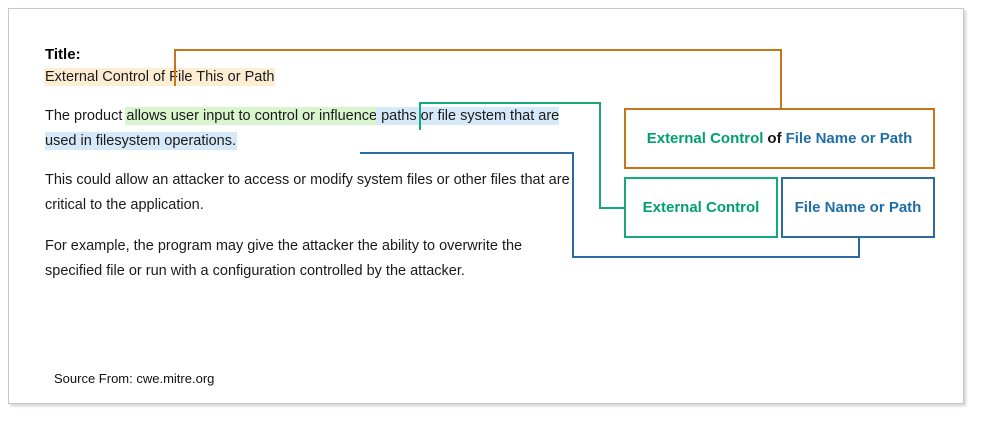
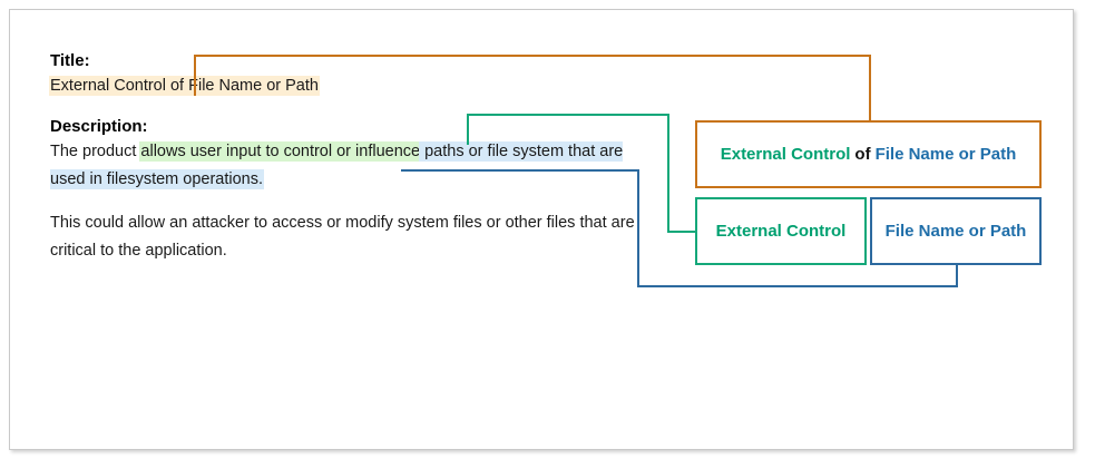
  Title:
- External Control of File This or Path
+ External Control of File Name or Path
+ Description:
  The product allows user input to control or influence paths or file system that are used in filesystem operations.
  This could allow an attacker to access or modify system files or other files that are critical to the application.
- For example, the program may give the attacker the ability to overwrite the specified file or run with a configuration controlled by the attacker.
- Source From: cwe.mitre.org
  External Control
  of
  File Name or Path
  External Control
  File Name or Path
